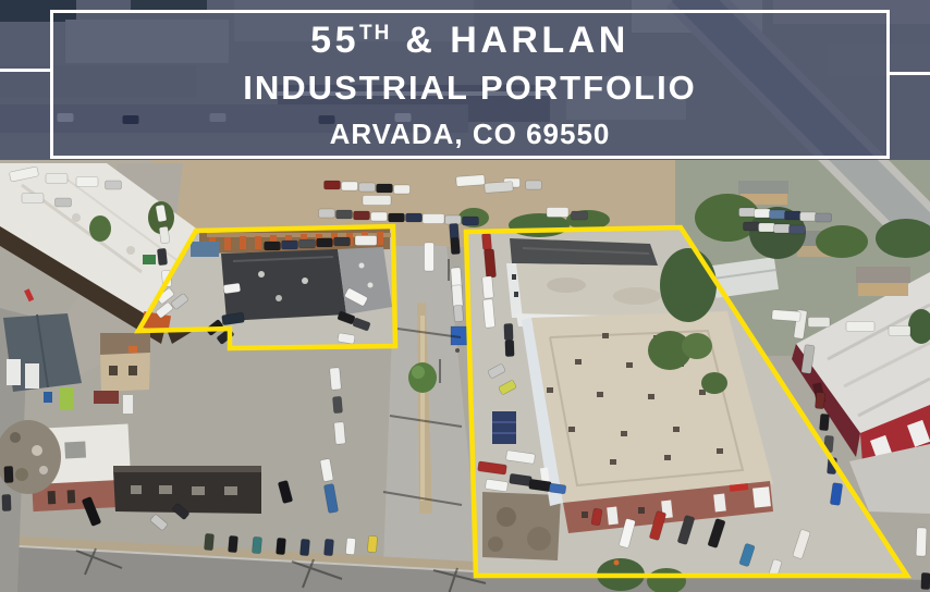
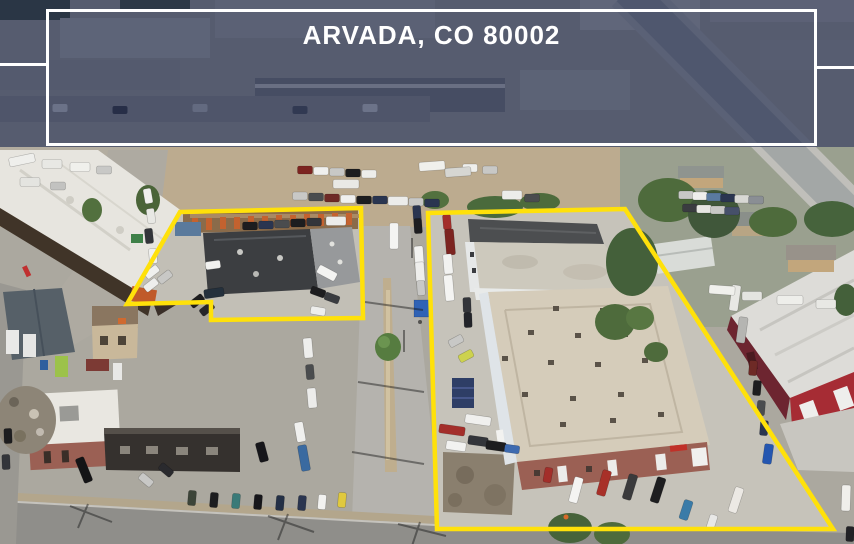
- 55TH & HARLAN
- INDUSTRIAL PORTFOLIO
- ARVADA, CO 69550
+ ARVADA, CO 80002
